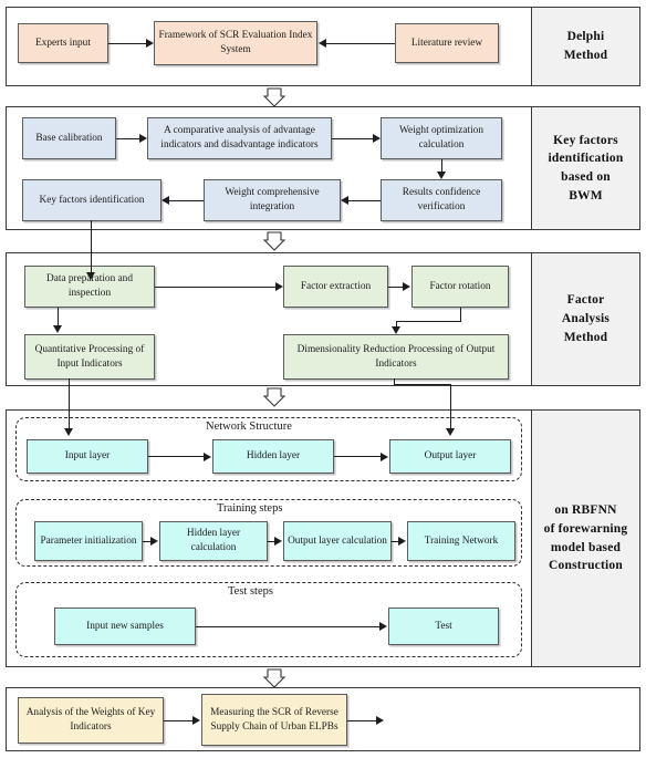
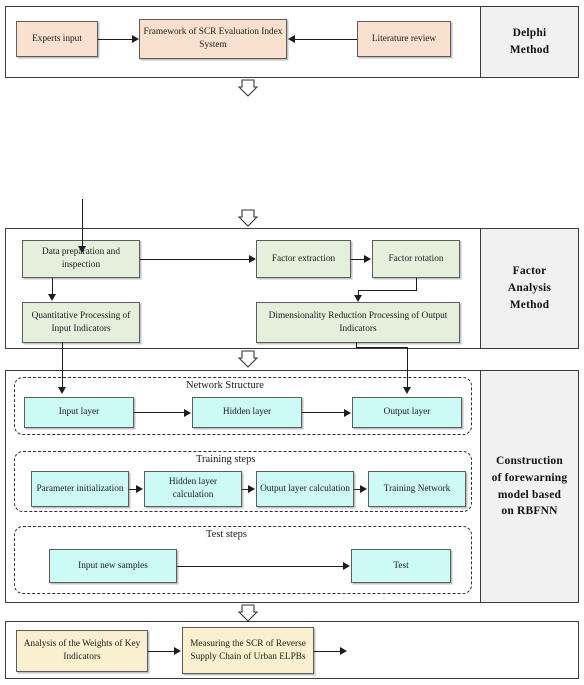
  Experts input
  Framework of SCR Evaluation Index System
  Literature review
  Delphi
  Method
- Base calibration
- A comparative analysis of advantage indicators and disadvantage indicators
- Weight optimization calculation
- Results confidence verification
- Weight comprehensive integration
- Key factors identification
- Key factors
- identification
- based on
- BWM
  Data preparation and inspection
  Factor extraction
  Factor rotation
  Quantitative Processing of Input Indicators
  Dimensionality Reduction Processing of Output Indicators
  Factor
  Analysis
  Method
  Network Structure
  Input layer
  Hidden layer
  Output layer
  Training steps
  Parameter initialization
  Hidden layer calculation
  Output layer calculation
  Training Network
  Test steps
  Input new samples
  Test
- on RBFNN
+ Construction
  of forewarning
  model based
- Construction
+ on RBFNN
  Analysis of the Weights of Key Indicators
  Measuring the SCR of Reverse Supply Chain of Urban ELPBs
